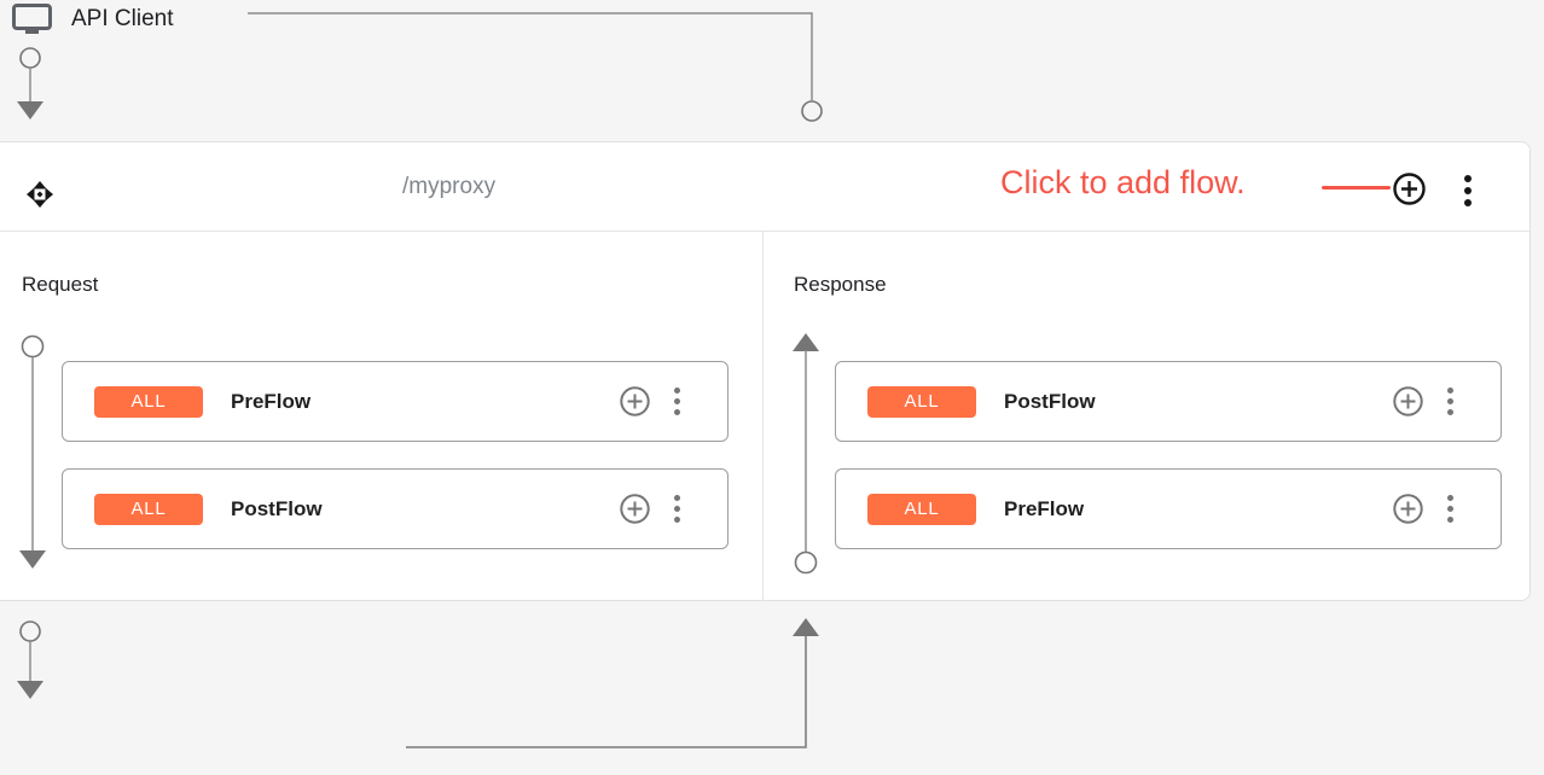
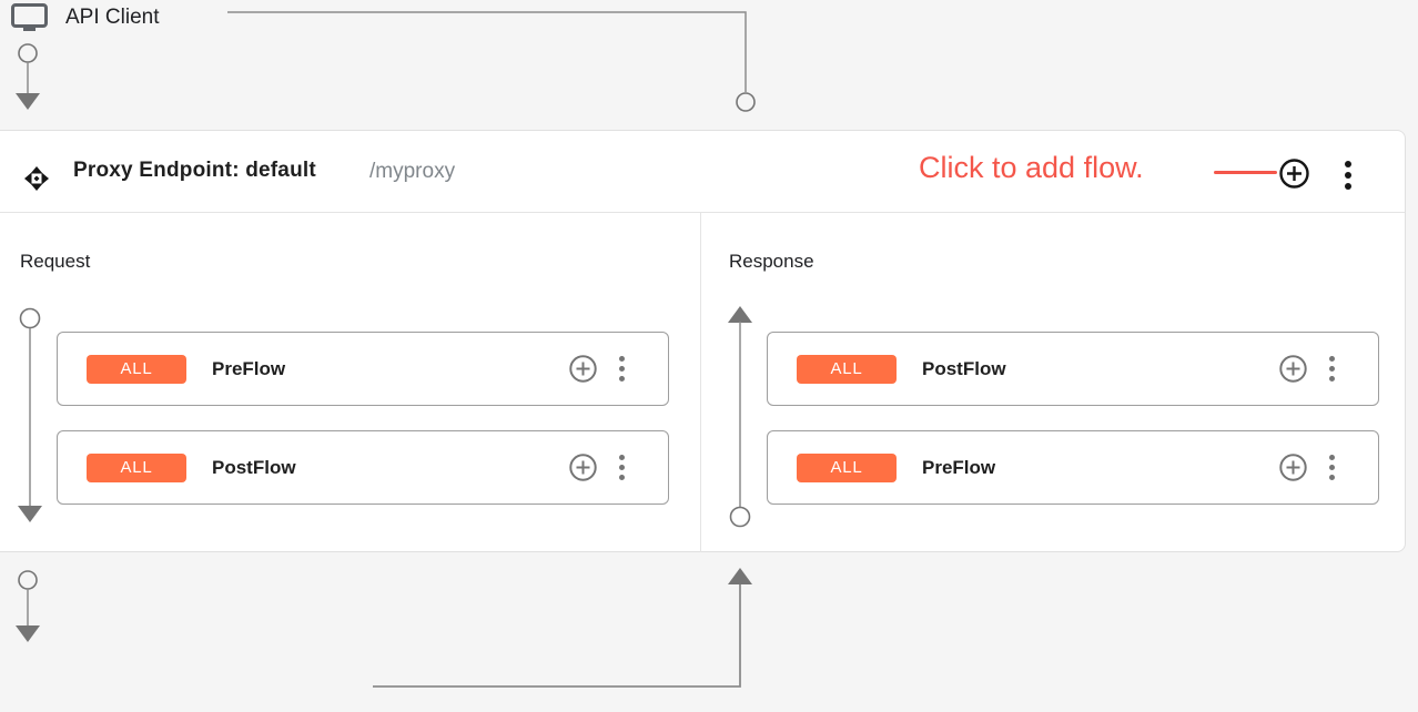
  API Client
+ Proxy Endpoint: default
  /myproxy
  Click to add flow.
  Request
  Response
  ALL
  PreFlow
  ALL
  PostFlow
  ALL
  PostFlow
  ALL
  PreFlow
